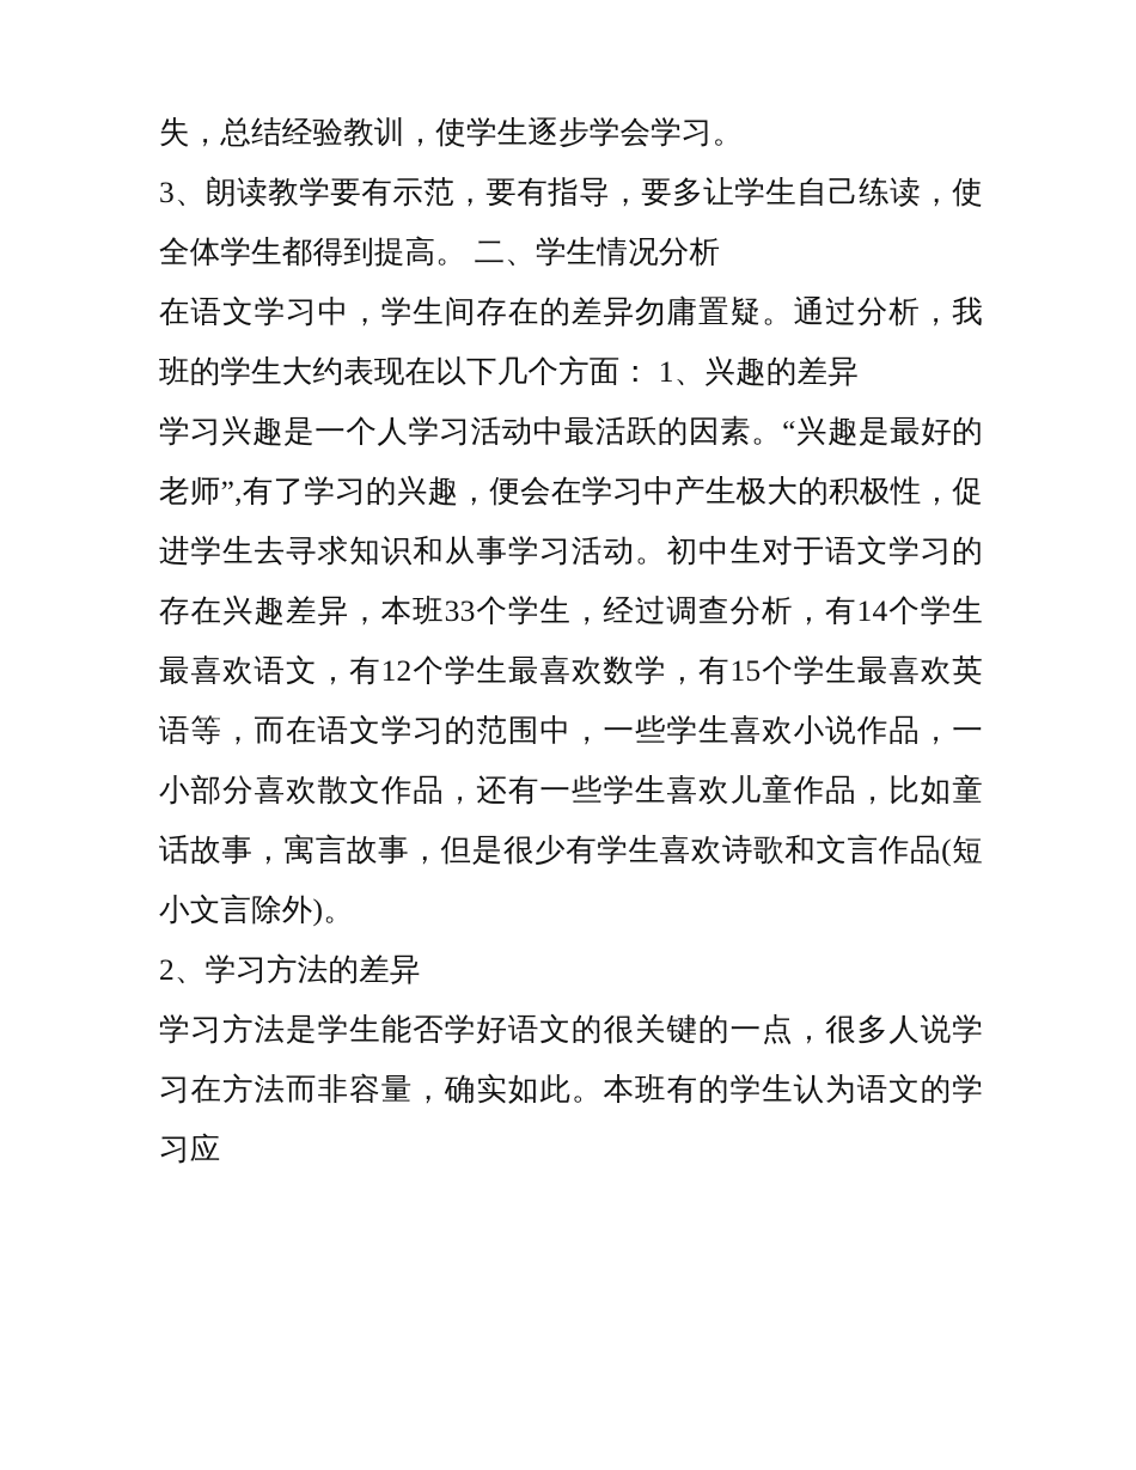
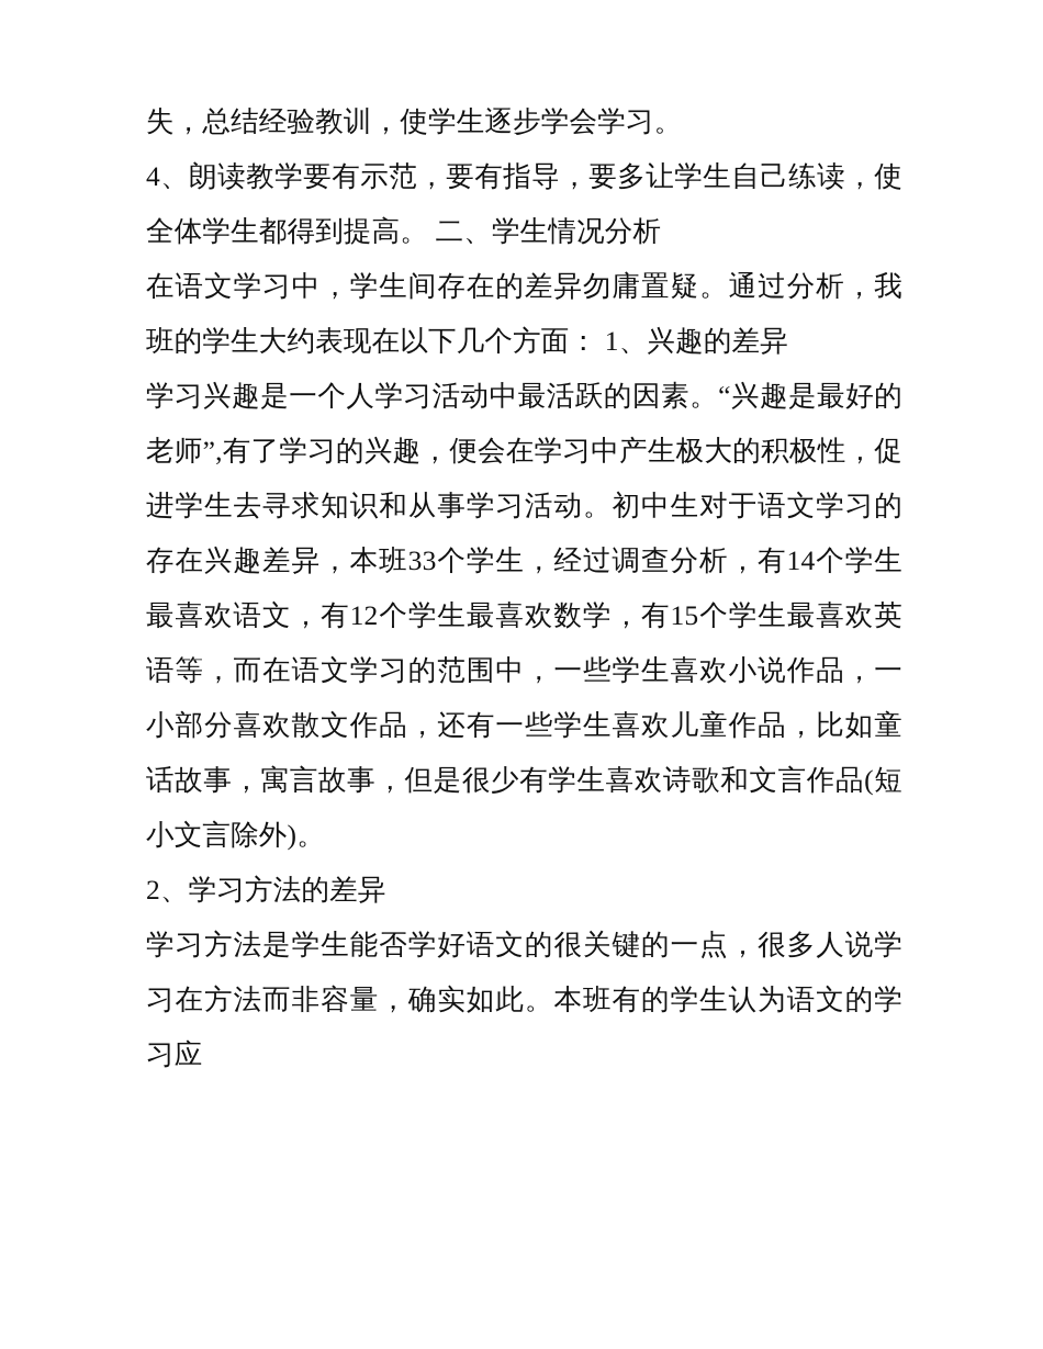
  失，总结经验教训，使学生逐步学会学习。
- 3、朗读教学要有示范，要有指导，要多让学生自己练读，使全体学生都得到提高。 二、学生情况分析
+ 4、朗读教学要有示范，要有指导，要多让学生自己练读，使全体学生都得到提高。 二、学生情况分析
  在语文学习中，学生间存在的差异勿庸置疑。通过分析，我班的学生大约表现在以下几个方面： 1、兴趣的差异
  学习兴趣是一个人学习活动中最活跃的因素。“兴趣是最好的老师”,有了学习的兴趣，便会在学习中产生极大的积极性，促进学生去寻求知识和从事学习活动。初中生对于语文学习的存在兴趣差异，本班33个学生，经过调查分析，有14个学生最喜欢语文，有12个学生最喜欢数学，有15个学生最喜欢英语等，而在语文学习的范围中，一些学生喜欢小说作品，一小部分喜欢散文作品，还有一些学生喜欢儿童作品，比如童话故事，寓言故事，但是很少有学生喜欢诗歌和文言作品(短小文言除外)。
  2、学习方法的差异
  学习方法是学生能否学好语文的很关键的一点，很多人说学习在方法而非容量，确实如此。本班有的学生认为语文的学习应
